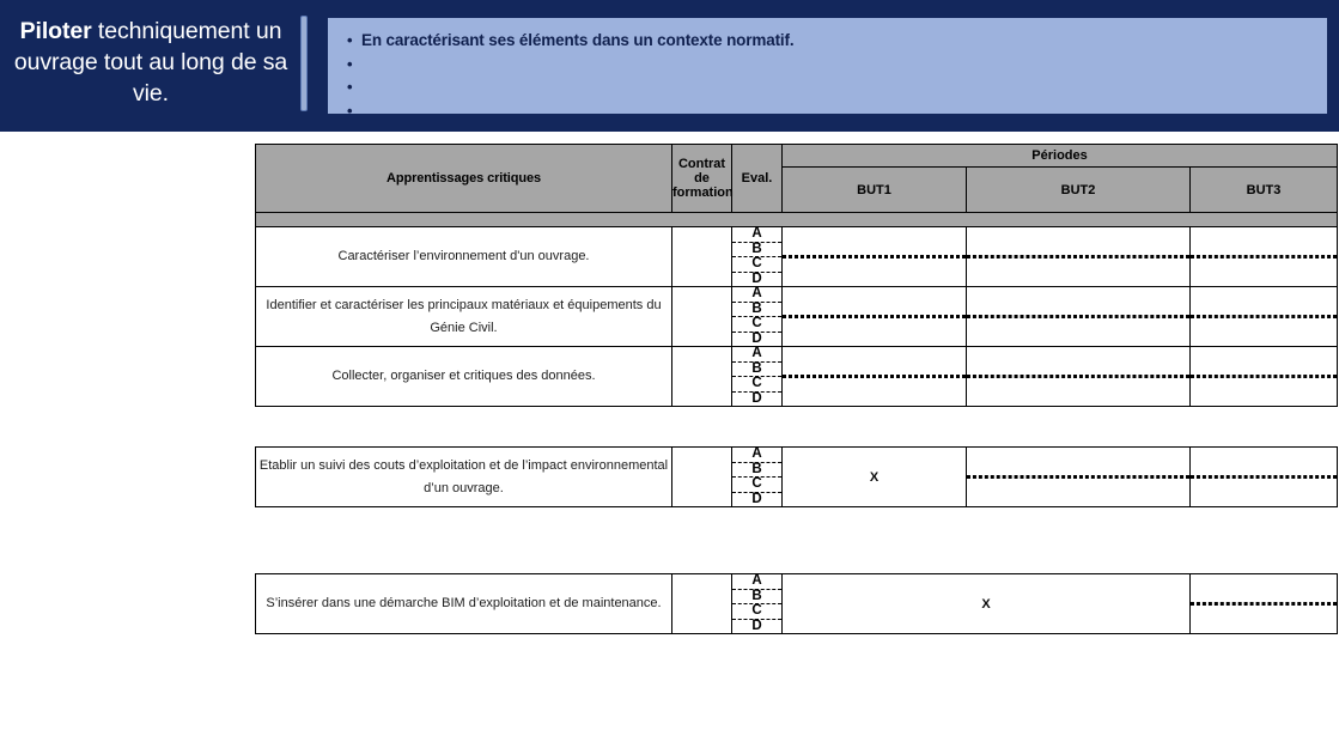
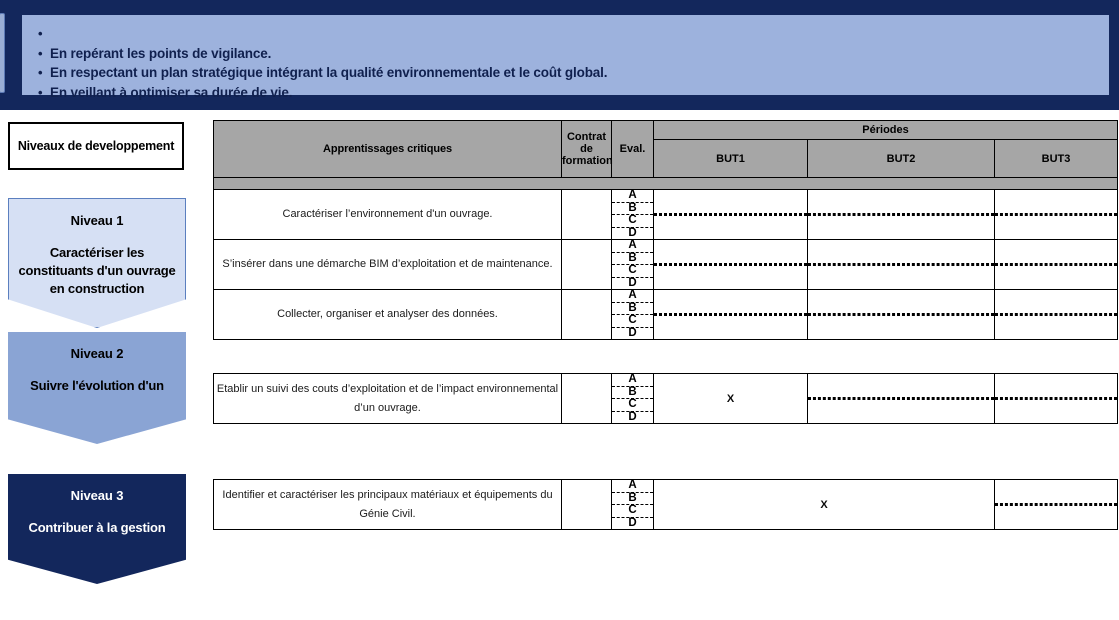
- Piloter techniquement un ouvrage tout au long de sa vie.
  •
- En caractérisant ses éléments dans un contexte normatif.
  •
+ En repérant les points de vigilance.
  •
+ En respectant un plan stratégique intégrant la qualité environnementale et le coût global.
  •
+ En veillant à optimiser sa durée de vie.
+ Niveaux de developpement
+ Niveau 1
+ Caractériser les constituants d'un ouvrage en construction
+ Niveau 2
+ Suivre l'évolution d'un
+ Niveau 3
+ Contribuer à la gestion
  Apprentissages critiques	Contrat de formation	Eval.	Périodes
  BUT1	BUT2	BUT3
  Caractériser l’environnement d'un ouvrage.		A B C D
- Identifier et caractériser les principaux matériaux et équipements du Génie Civil.		A B C D
+ S’insérer dans une démarche BIM d’exploitation et de maintenance.		A B C D
- Collecter, organiser et critiques des données.		A B C D
+ Collecter, organiser et analyser des données.		A B C D
  Etablir un suivi des couts d’exploitation et de l’impact environnemental d’un ouvrage.		A B C D	X
- S’insérer dans une démarche BIM d’exploitation et de maintenance.		A B C D	X
+ Identifier et caractériser les principaux matériaux et équipements du Génie Civil.		A B C D	X
